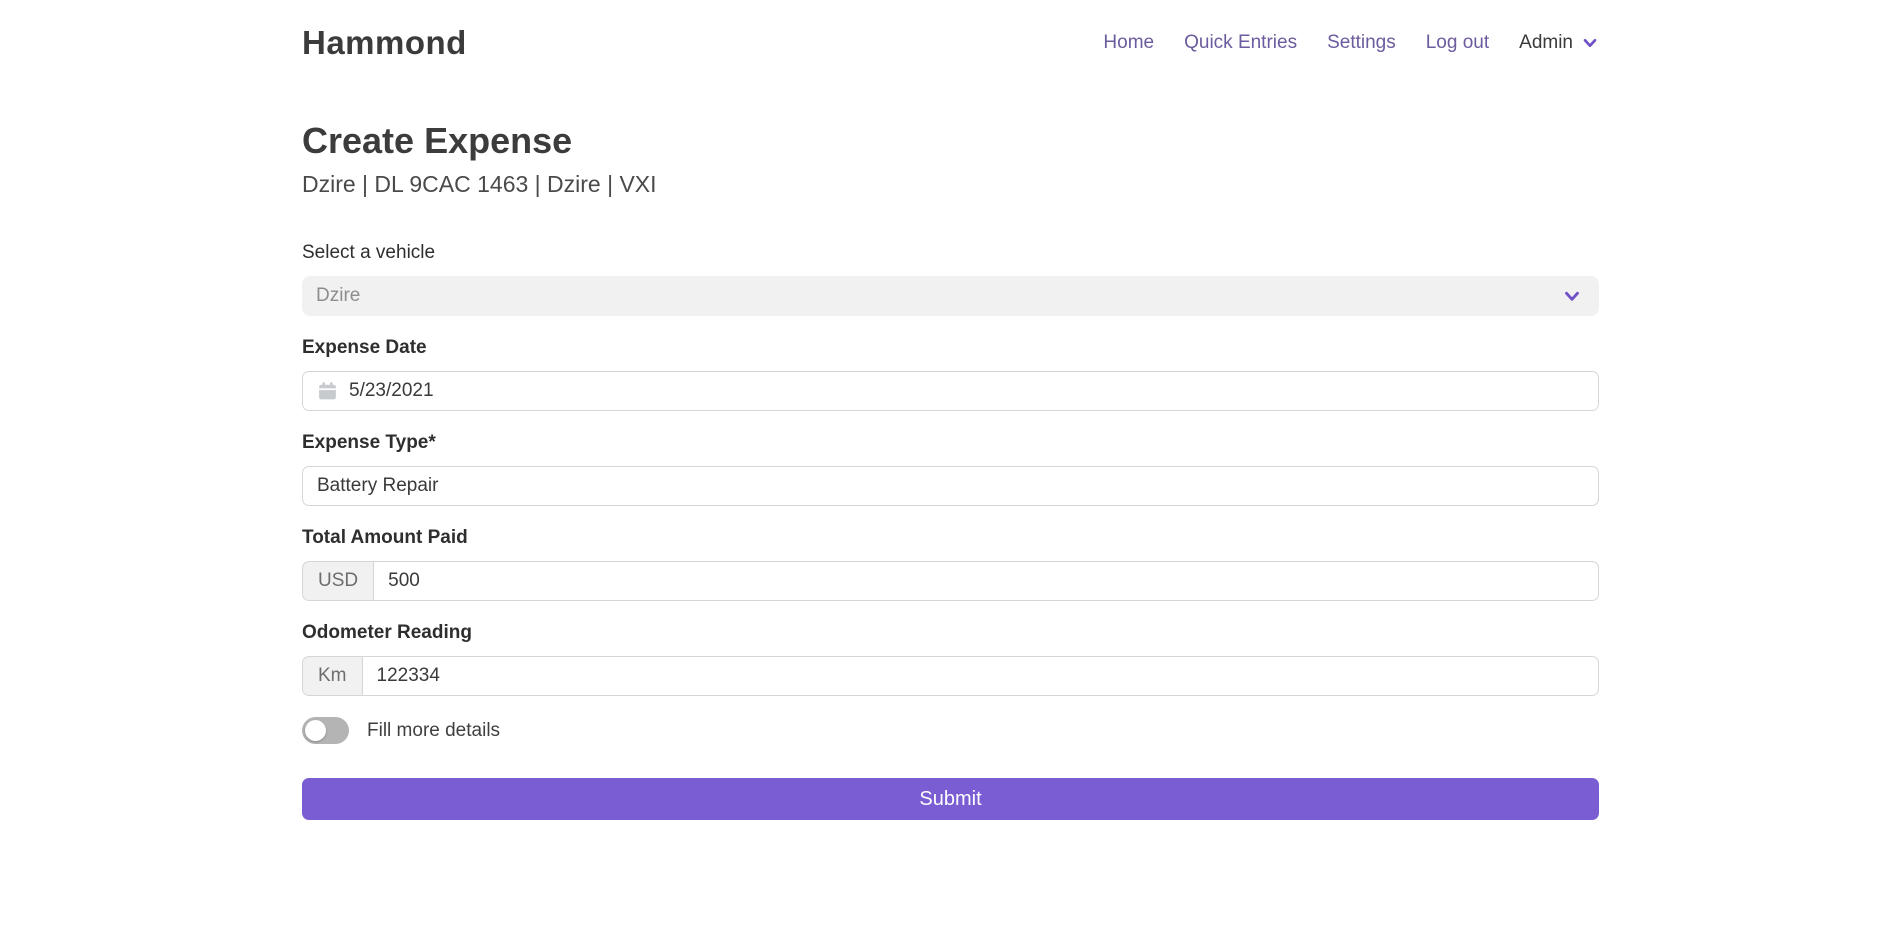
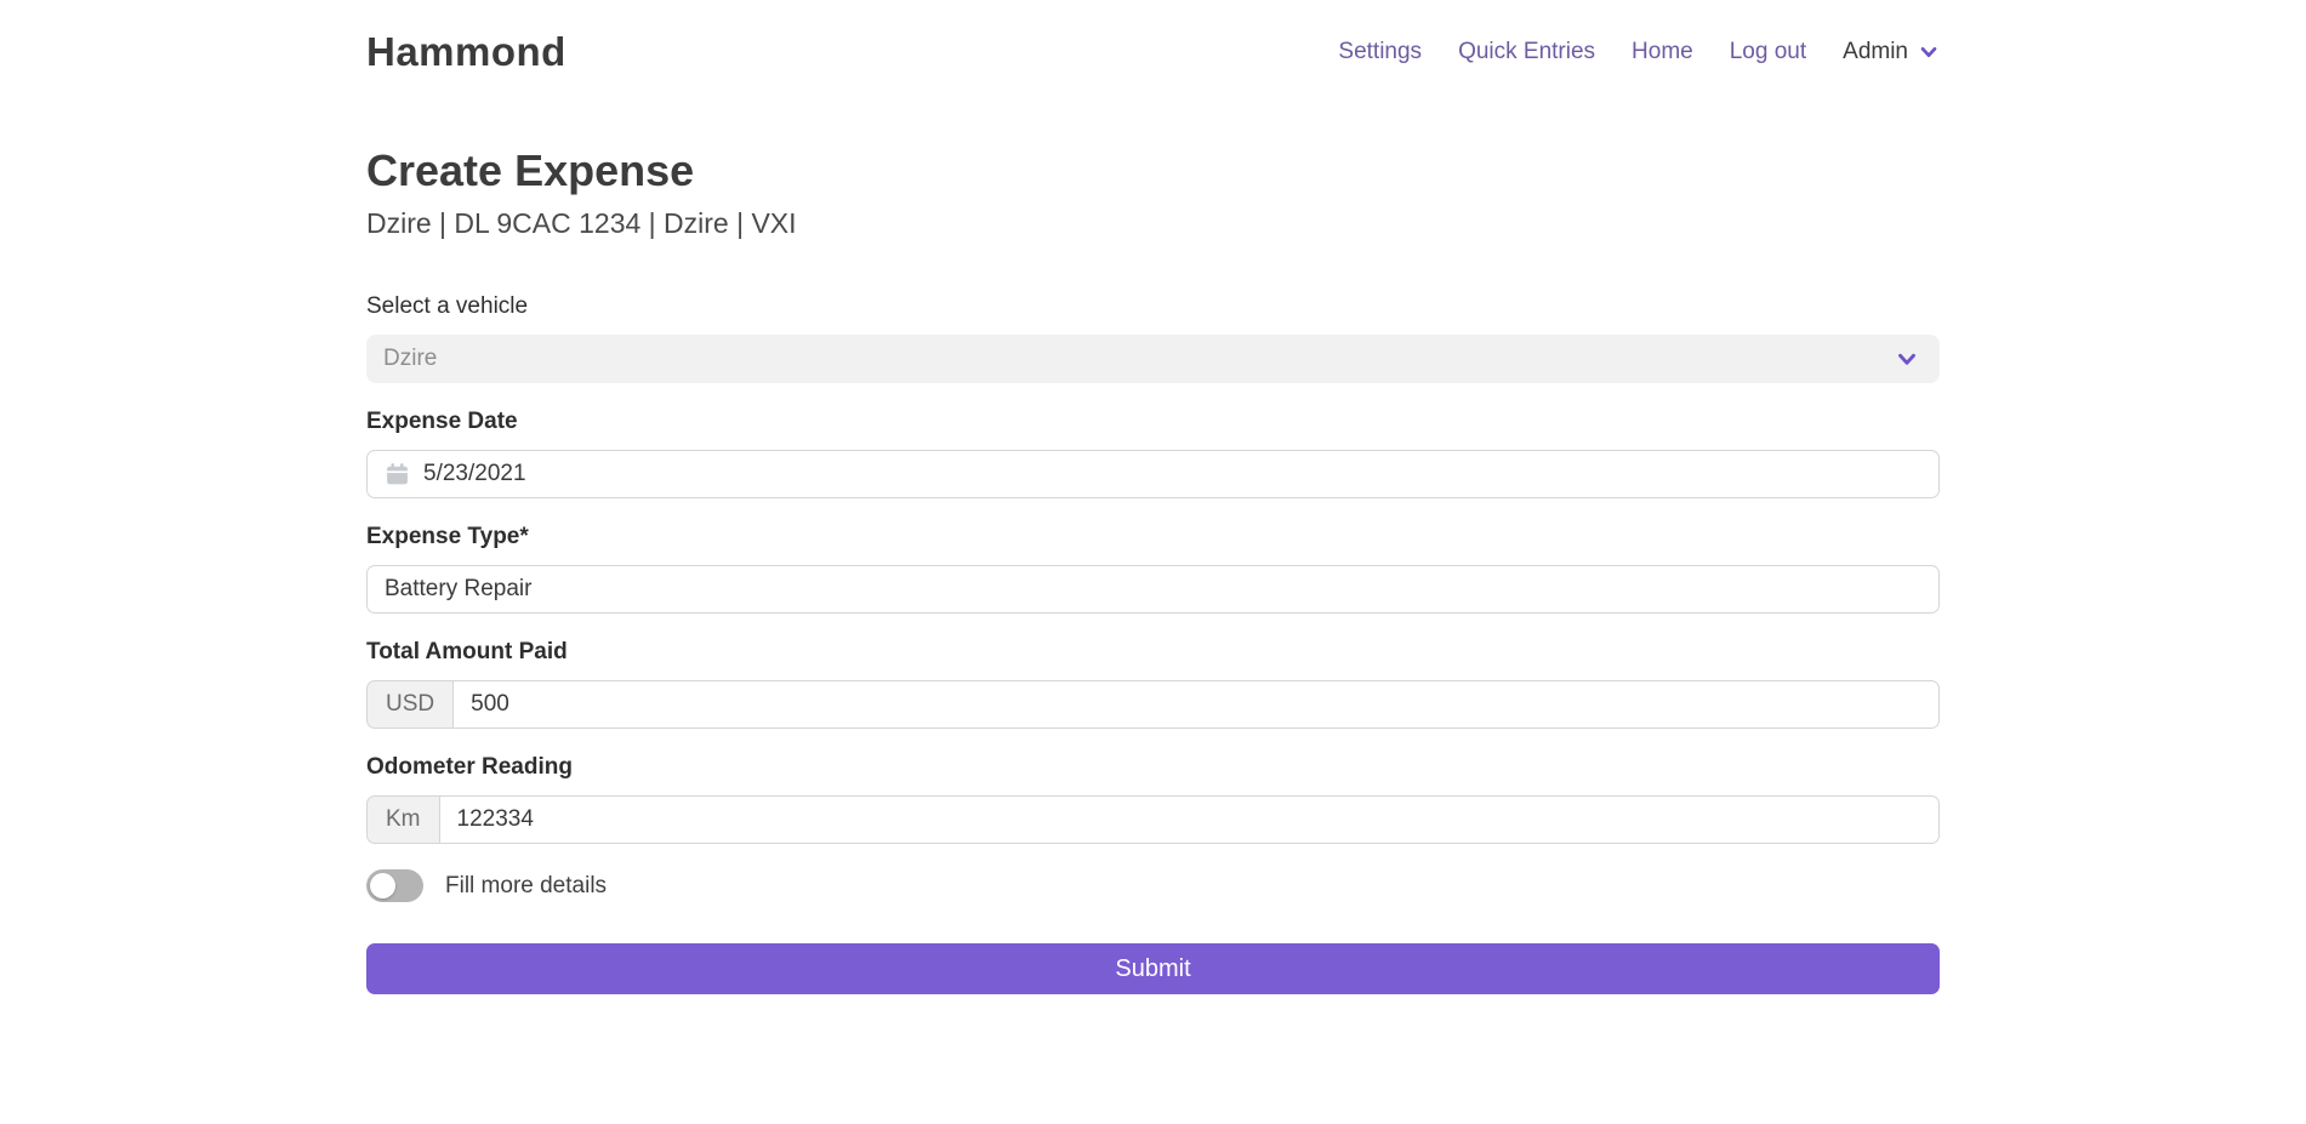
  Hammond
- Home
+ Settings
  Quick Entries
- Settings
+ Home
  Log out
  Admin
  Create Expense
- Dzire | DL 9CAC 1463 | Dzire | VXI
+ Dzire | DL 9CAC 1234 | Dzire | VXI
  Select a vehicle
  Dzire
  Expense Date
  5/23/2021
  Expense Type*
  Battery Repair
  Total Amount Paid
  USD
  500
  Odometer Reading
  Km
  122334
  Fill more details
  Submit
